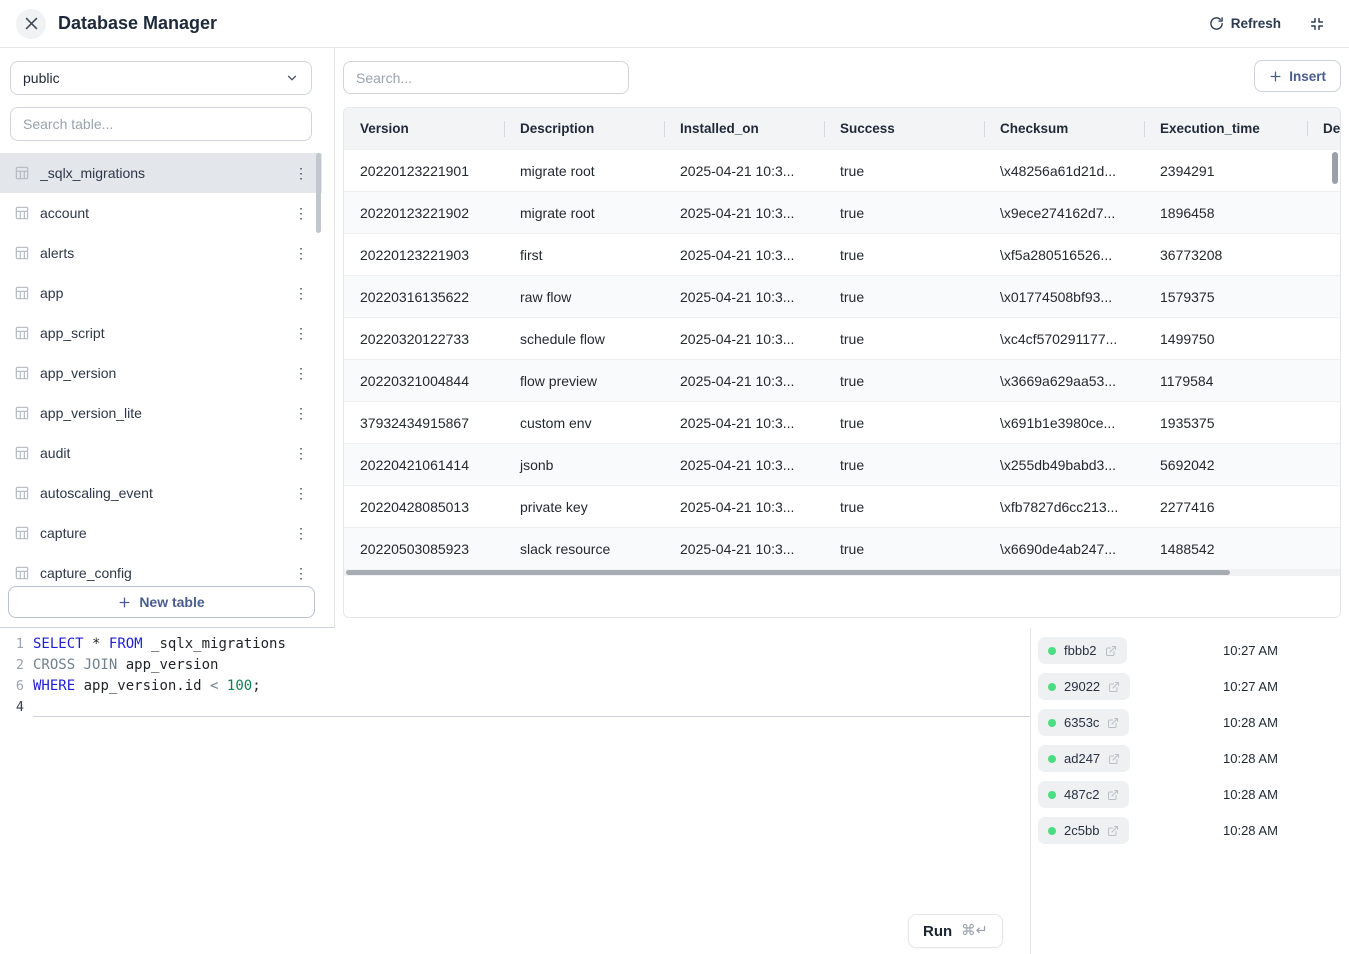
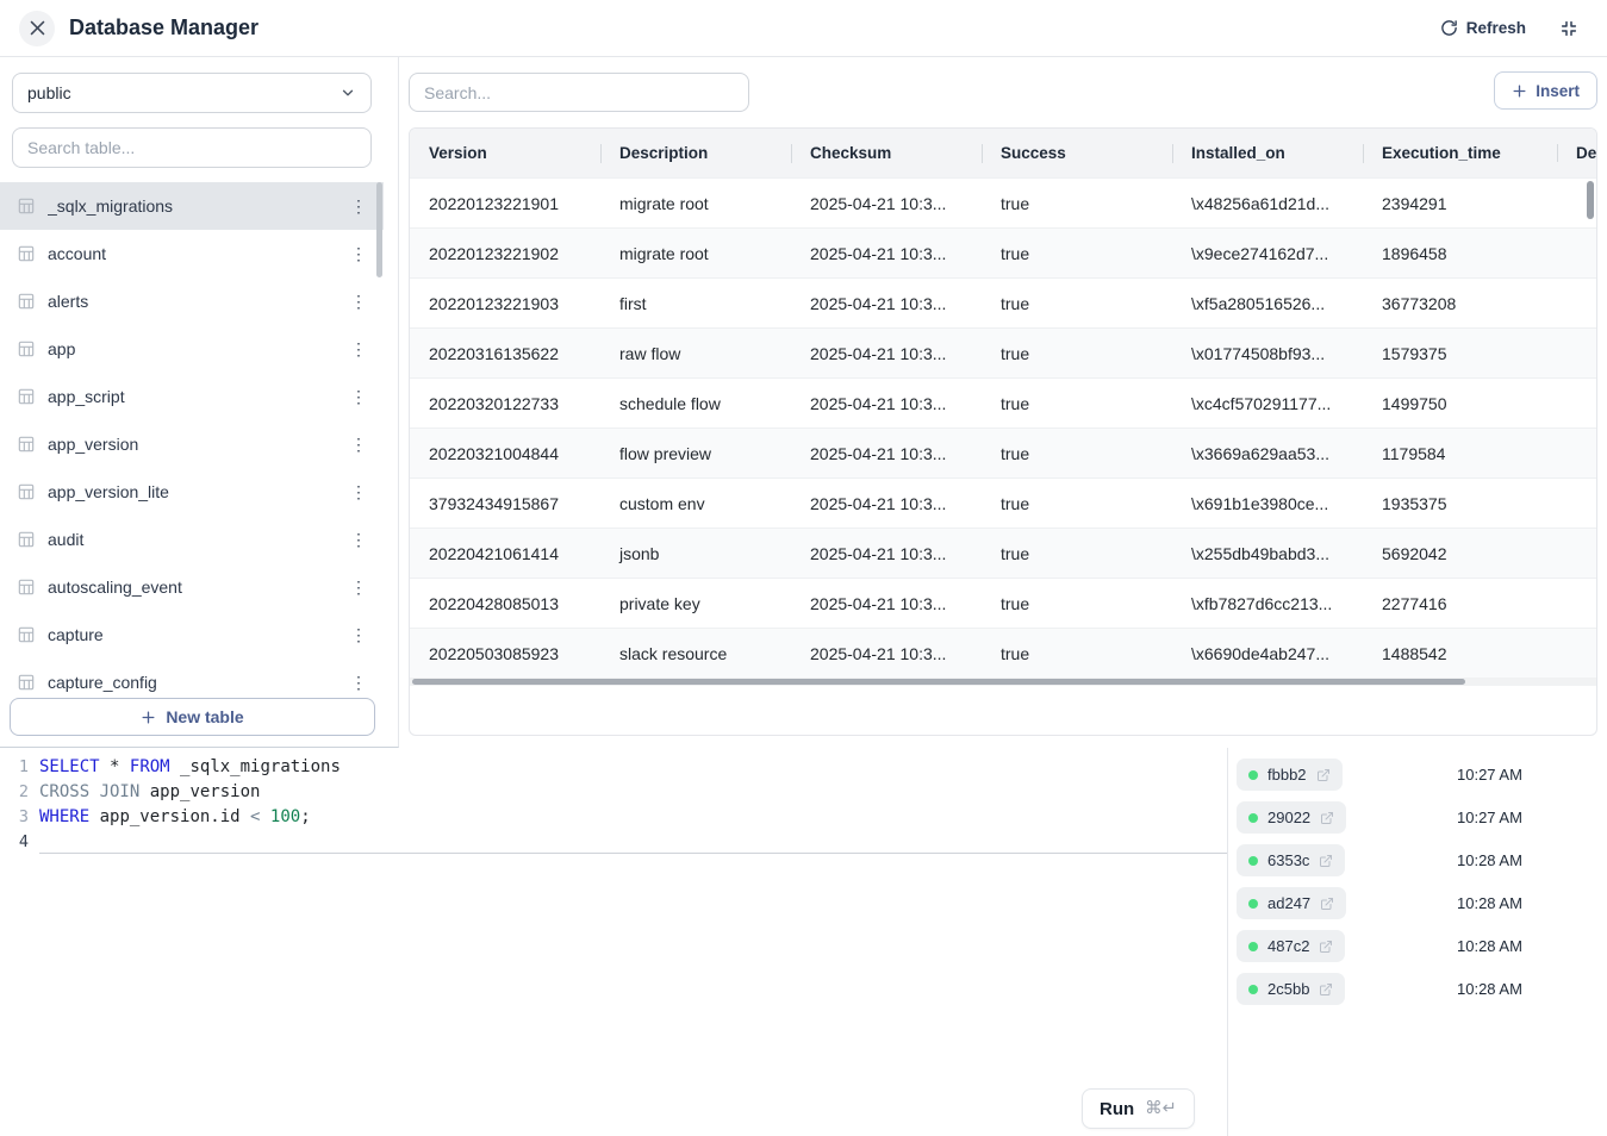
  Database Manager
  Refresh
  public
  Search table...
  _sqlx_migrations
  ⋮
  account
  ⋮
  alerts
  ⋮
  app
  ⋮
  app_script
  ⋮
  app_version
  ⋮
  app_version_lite
  ⋮
  audit
  ⋮
  autoscaling_event
  ⋮
  capture
  ⋮
  capture_config
  ⋮
  New table
  Search...
  Insert
  Version
  Description
- Installed_on
+ Checksum
  Success
- Checksum
+ Installed_on
  Execution_time
  20220123221901
  migrate root
  2025-04-21 10:3...
  true
  \x48256a61d21d...
  2394291
  20220123221902
  migrate root
  2025-04-21 10:3...
  true
  \x9ece274162d7...
  1896458
  20220123221903
  first
  2025-04-21 10:3...
  true
  \xf5a280516526...
  36773208
  20220316135622
  raw flow
  2025-04-21 10:3...
  true
  \x01774508bf93...
  1579375
  20220320122733
  schedule flow
  2025-04-21 10:3...
  true
  \xc4cf570291177...
  1499750
  20220321004844
  flow preview
  2025-04-21 10:3...
  true
  \x3669a629aa53...
  1179584
  37932434915867
  custom env
  2025-04-21 10:3...
  true
  \x691b1e3980ce...
  1935375
  20220421061414
  jsonb
  2025-04-21 10:3...
  true
  \x255db49babd3...
  5692042
  20220428085013
  private key
  2025-04-21 10:3...
  true
  \xfb7827d6cc213...
  2277416
  20220503085923
  slack resource
  2025-04-21 10:3...
  true
  \x6690de4ab247...
  1488542
  1
  SELECT * FROM _sqlx_migrations
  2
  CROSS JOIN app_version
- 6
+ 3
  WHERE app_version.id < 100;
  4
  Run
  ⌘↵
  fbbb2
  10:27 AM
  29022
  10:27 AM
  6353c
  10:28 AM
  ad247
  10:28 AM
  487c2
  10:28 AM
  2c5bb
  10:28 AM
